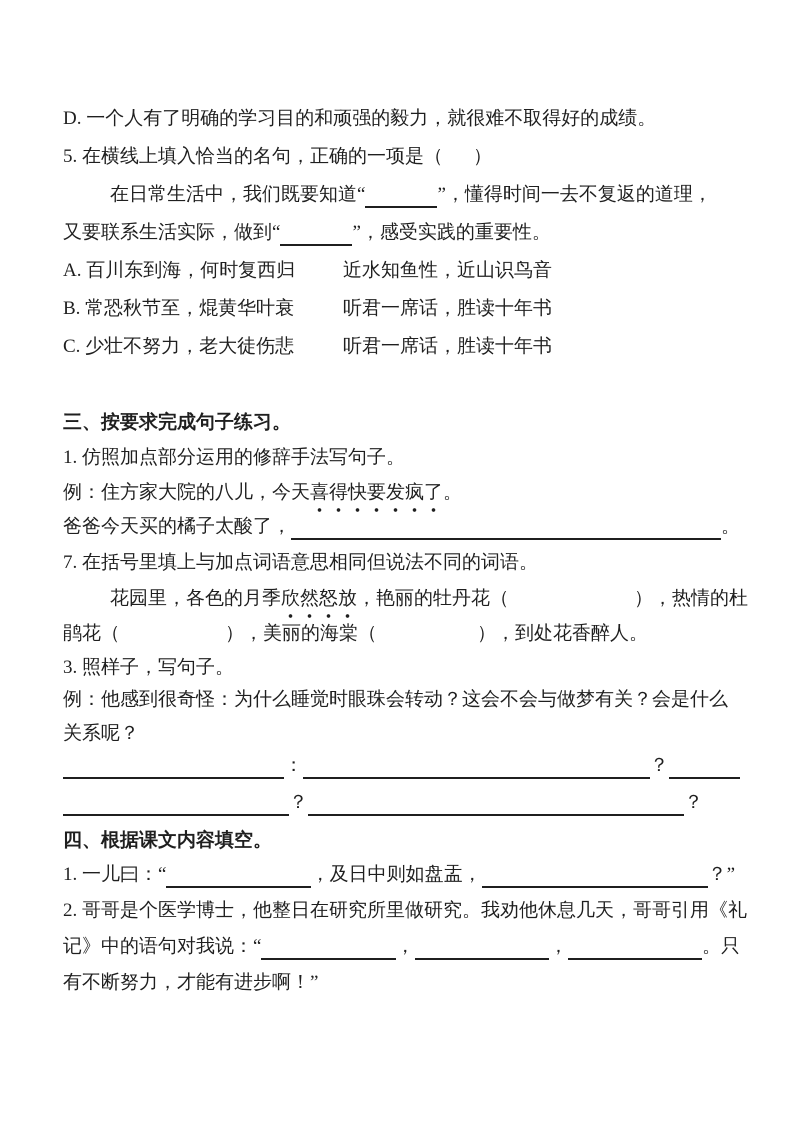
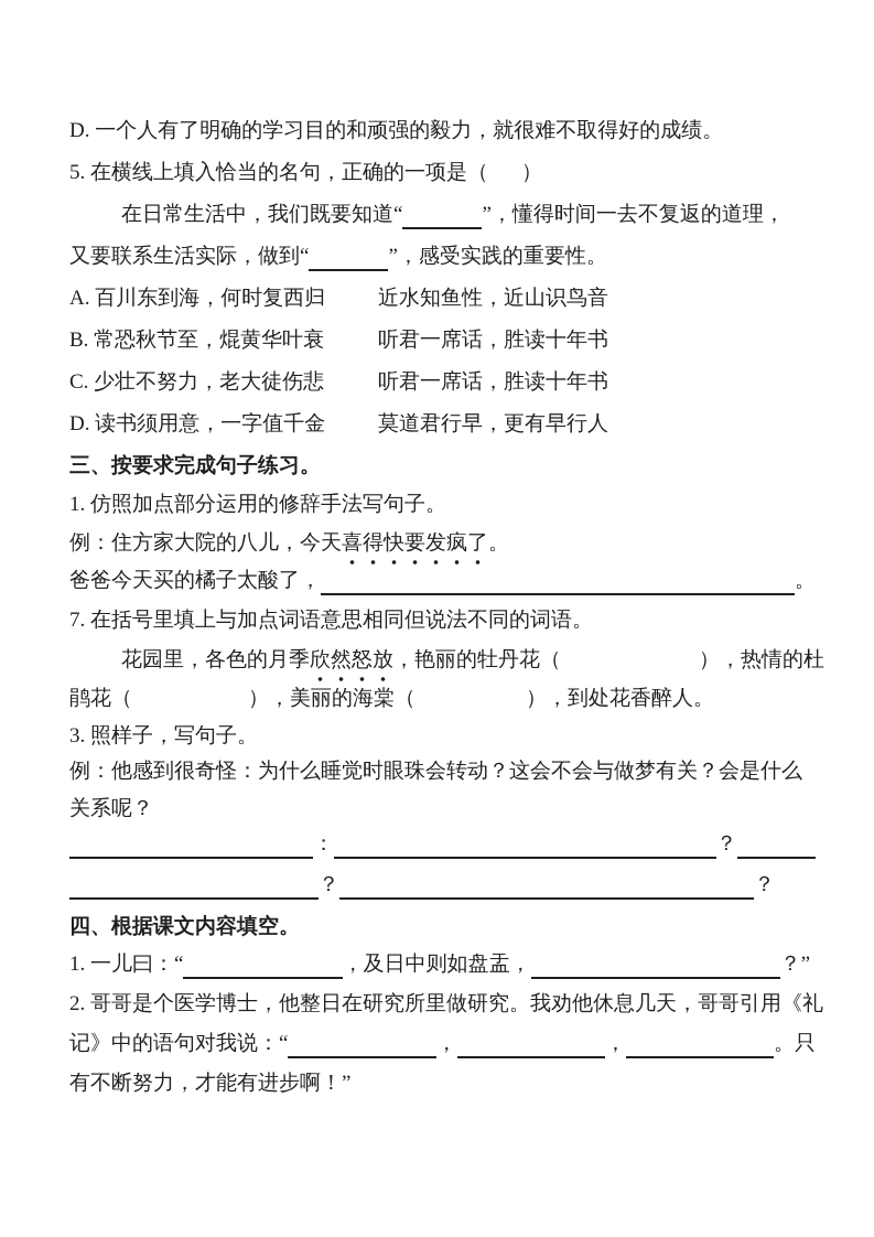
  D. 一个人有了明确的学习目的和顽强的毅力，就很难不取得好的成绩。
  5. 在横线上填入恰当的名句，正确的一项是（
  ）
  在日常生活中，我们既要知道“
  ”，懂得时间一去不复返的道理，
  又要联系生活实际，做到“
  ”，感受实践的重要性。
  A. 百川东到海，何时复西归
  近水知鱼性，近山识鸟音
  B. 常恐秋节至，焜黄华叶衰
  听君一席话，胜读十年书
  C. 少壮不努力，老大徒伤悲
  听君一席话，胜读十年书
+ D. 读书须用意，一字值千金
+ 莫道君行早，更有早行人
  三、按要求完成句子练习。
  1. 仿照加点部分运用的修辞手法写句子。
  例：住方家大院的八儿，今天
  喜得快要发疯了
  。
  爸爸今天买的橘子太酸了，
  。
  7. 在括号里填上与加点词语意思相同但说法不同的词语。
  花园里，各色的月季
  欣然怒放
  ，艳丽的牡丹花（
  ），热情的杜
  鹃花（
  ），美丽的海棠（
  ），到处花香醉人。
  3. 照样子，写句子。
  例：他感到很奇怪：为什么睡觉时眼珠会转动？这会不会与做梦有关？会是什么
  关系呢？
  ：
  ？
  ？
  ？
  四、根据课文内容填空。
  1. 一儿曰：“
  ，及日中则如盘盂，
  ？”
  2. 哥哥是个医学博士，他整日在研究所里做研究。我劝他休息几天，哥哥引用《礼
  记》中的语句对我说：“
  ，
  ，
  。只
  有不断努力，才能有进步啊！”
